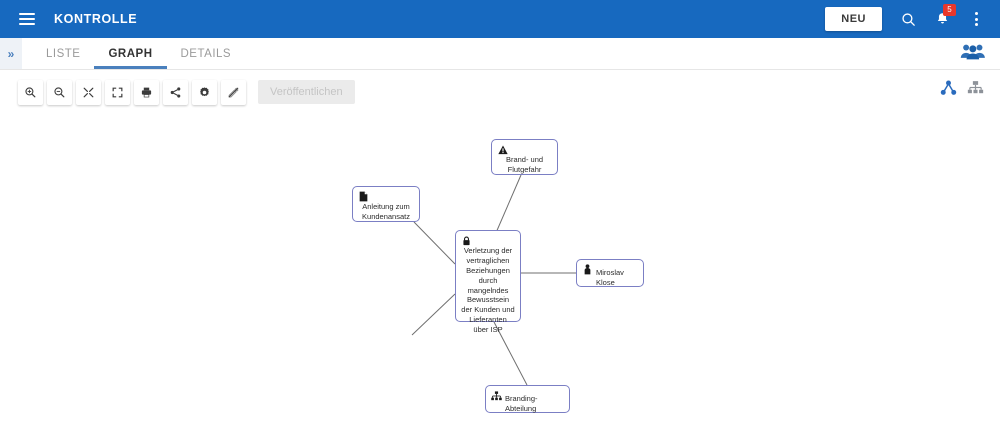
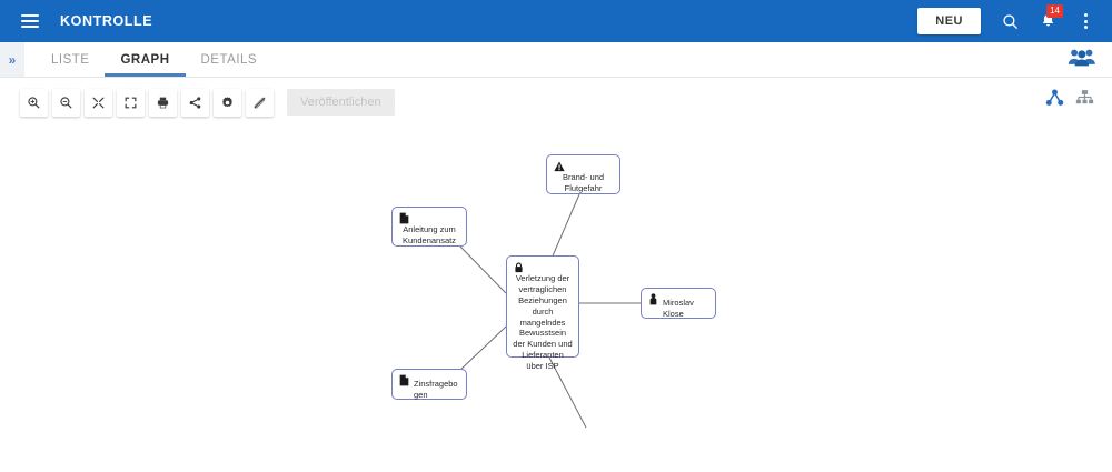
  KONTROLLE
  NEU
- 5
+ 14
  »
  LISTE
  GRAPH
  DETAILS
  Veröffentlichen
  Verletzung der vertraglichen Beziehungen durch mangelndes Bewusstsein der Kunden und Lieferanten über ISP
  Brand- und Flutgefahr
  Anleitung zum Kundenansatz
+ Zinsfragebogen
  Miroslav Klose
- Branding-Abteilung
